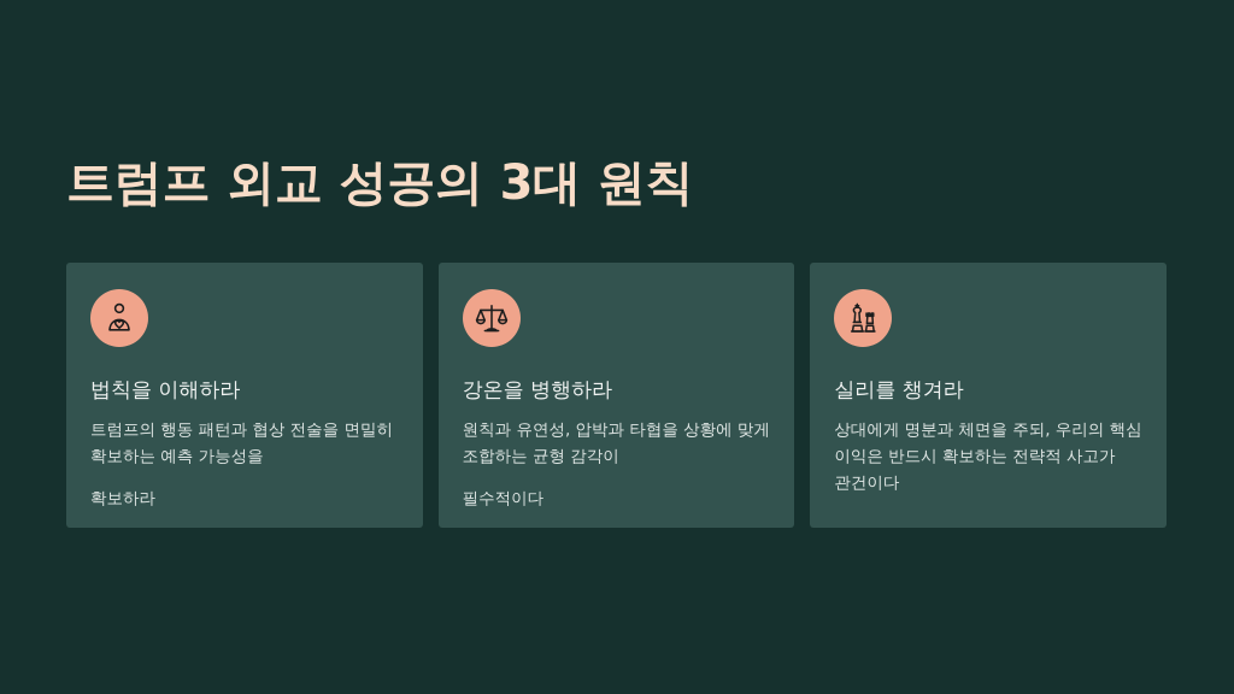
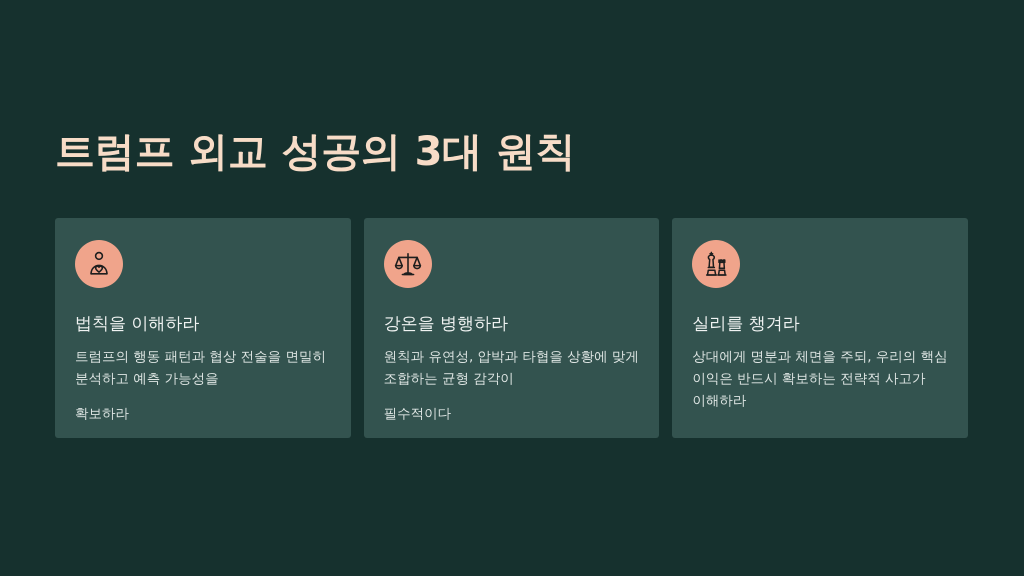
  트럼프 외교 성공의 3대 원칙
  법칙을 이해하라
- 트럼프의 행동 패턴과 협상 전술을 면밀히 확보하는 예측 가능성을
+ 트럼프의 행동 패턴과 협상 전술을 면밀히 분석하고 예측 가능성을
  확보하라
  강온을 병행하라
  원칙과 유연성, 압박과 타협을 상황에 맞게 조합하는 균형 감각이
  필수적이다
  실리를 챙겨라
- 상대에게 명분과 체면을 주되, 우리의 핵심 이익은 반드시 확보하는 전략적 사고가 관건이다
+ 상대에게 명분과 체면을 주되, 우리의 핵심 이익은 반드시 확보하는 전략적 사고가 이해하라
